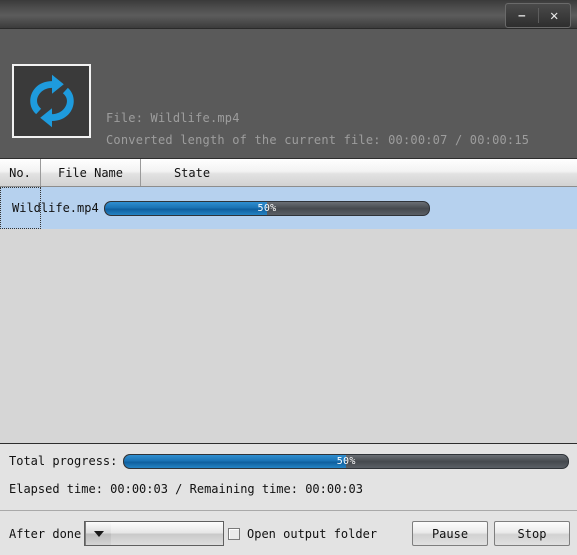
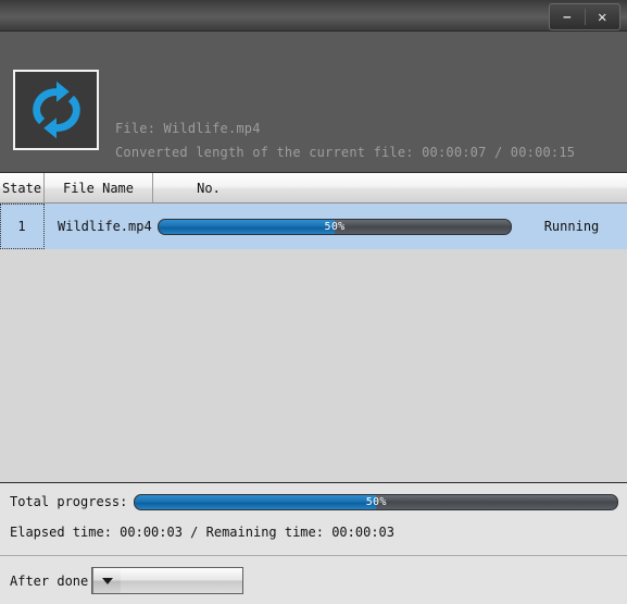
  –
  ✕
  File: Wildlife.mp4
  Converted length of the current file: 00:00:07 / 00:00:15
- No.
+ State
  File Name
- State
+ No.
+ 1
  Wildlife.mp4
  50%
+ Running
  Total progress:
  50%
  Elapsed time: 00:00:03 / Remaining time: 00:00:03
  After done
- Open output folder
- Pause
- Stop
